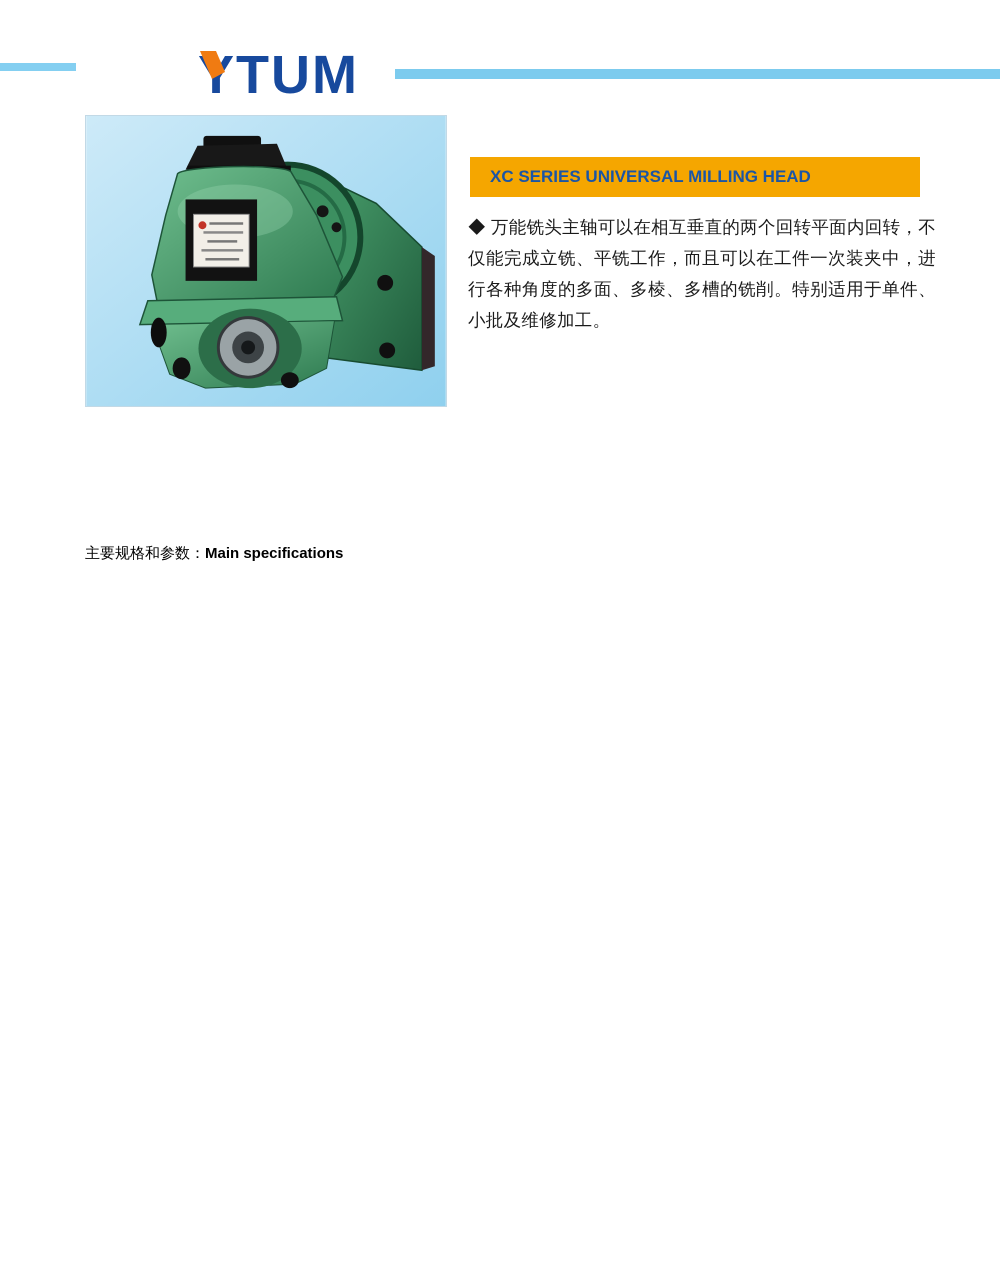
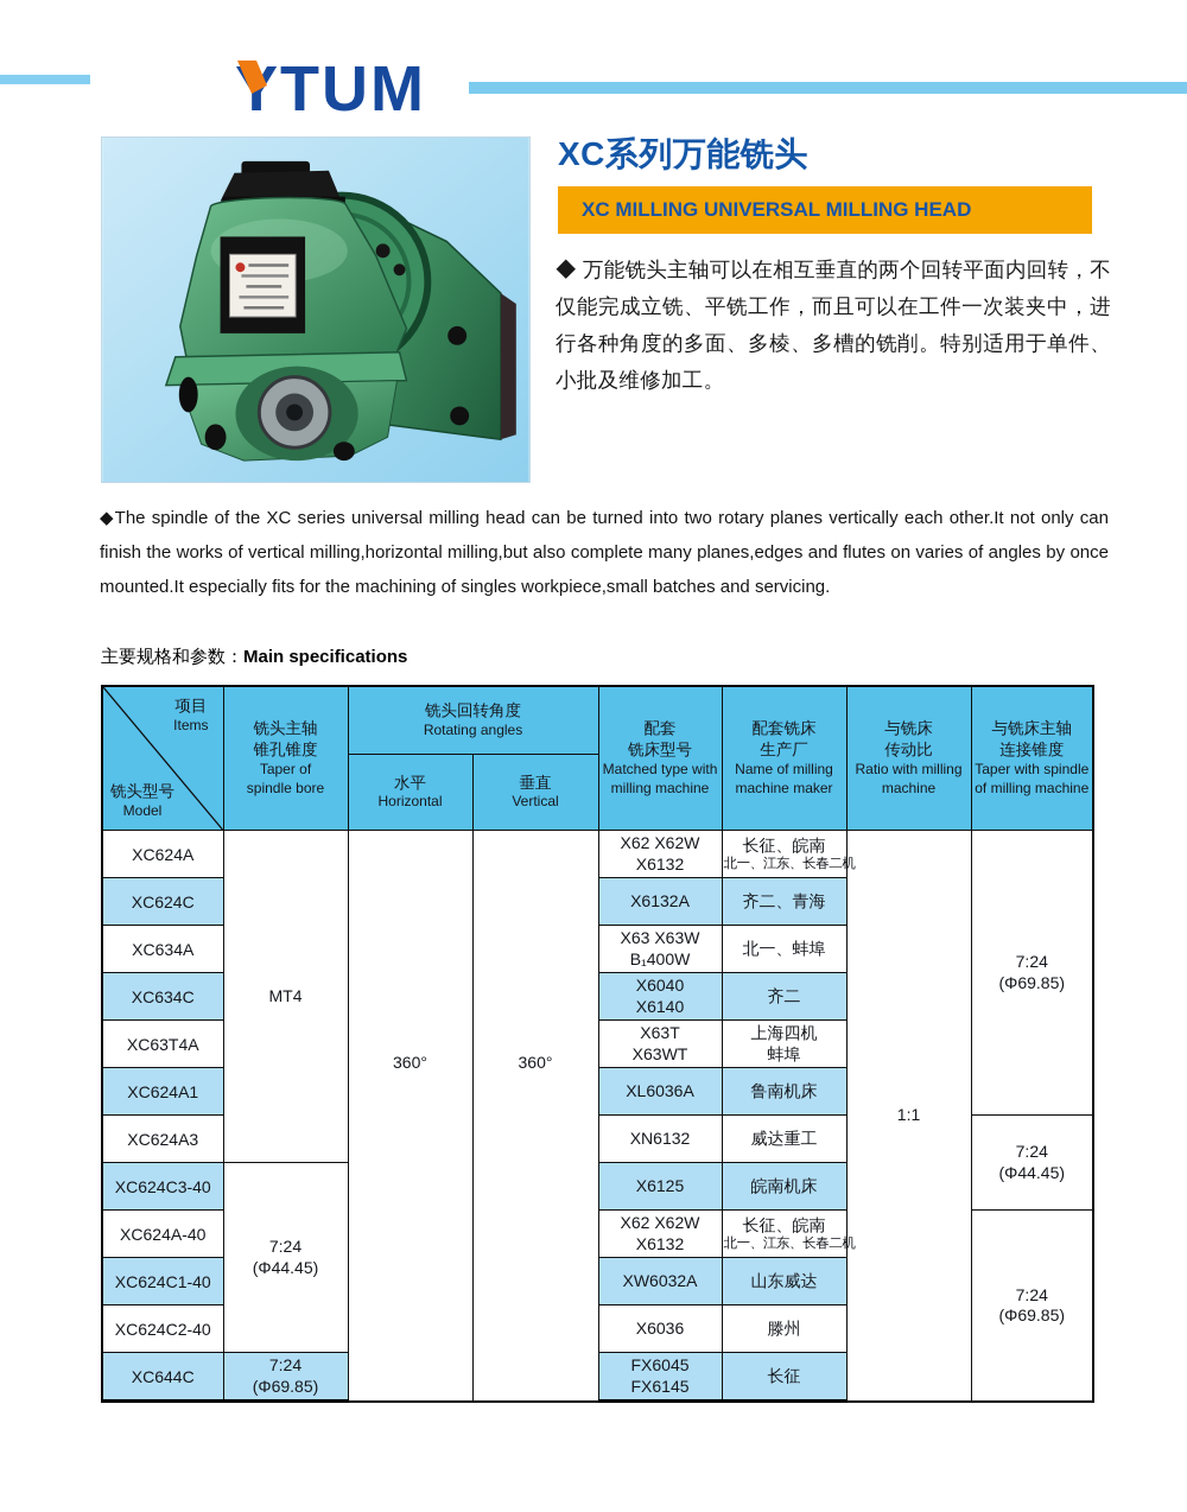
  TUM
+ XC系列万能铣头
- XC SERIES UNIVERSAL MILLING HEAD
+ XC MILLING UNIVERSAL MILLING HEAD
  ◆ 万能铣头主轴可以在相互垂直的两个回转平面内回转，不仅能完成立铣、平铣工作，而且可以在工件一次装夹中，进行各种角度的多面、多棱、多槽的铣削。特别适用于单件、小批及维修加工。
+ ◆The spindle of the XC series universal milling head can be turned into two rotary planes vertically each other.It not only can finish the works of vertical milling,horizontal milling,but also complete many planes,edges and flutes on varies of angles by once mounted.It especially fits for the machining of singles workpiece,small batches and servicing.
  主要规格和参数：Main specifications
+ 项目 Items 铣头型号 Model	铣头主轴 锥孔锥度 Taper of spindle bore	铣头回转角度 Rotating angles	配套 铣床型号 Matched type with milling machine	配套铣床 生产厂 Name of milling machine maker	与铣床 传动比 Ratio with milling machine	与铣床主轴 连接锥度 Taper with spindle of milling machine
+ 水平 Horizontal	垂直 Vertical
+ XC624A	MT4	360°	360°	X62 X62WX6132	长征、皖南北一、江东、长春二机	1:1	7:24(Φ69.85)
+ XC624C	X6132A	齐二、青海
+ XC634A	X63 X63WB₁400W	北一、蚌埠
+ XC634C	X6040X6140	齐二
+ XC63T4A	X63TX63WT	上海四机蚌埠
+ XC624A1	XL6036A	鲁南机床
+ XC624A3	XN6132	威达重工	7:24(Φ44.45)
+ XC624C3-40	7:24(Φ44.45)	X6125	皖南机床
+ XC624A-40	X62 X62WX6132	长征、皖南北一、江东、长春二机	7:24(Φ69.85)
+ XC624C1-40	XW6032A	山东威达
+ XC624C2-40	X6036	滕州
+ XC644C	7:24(Φ69.85)	FX6045FX6145	长征
